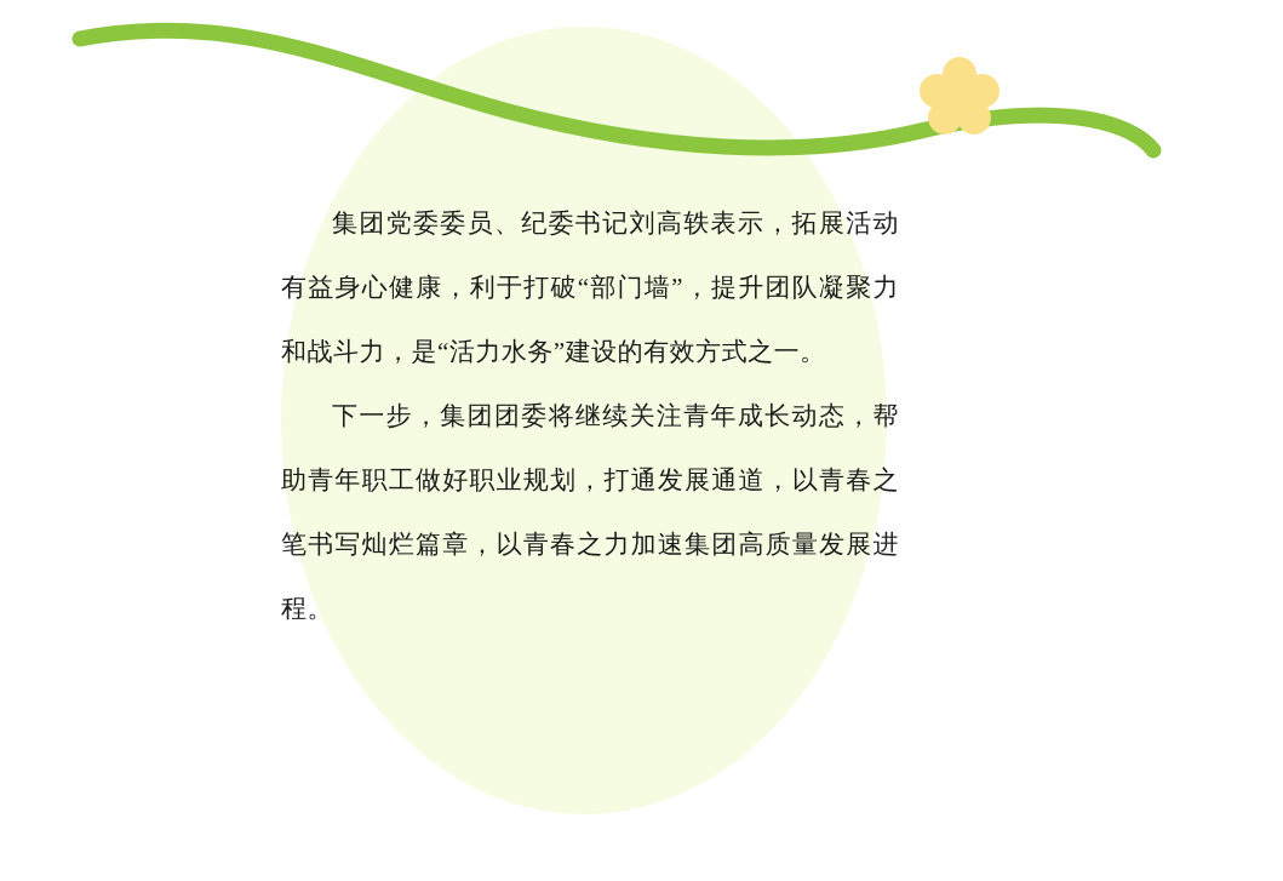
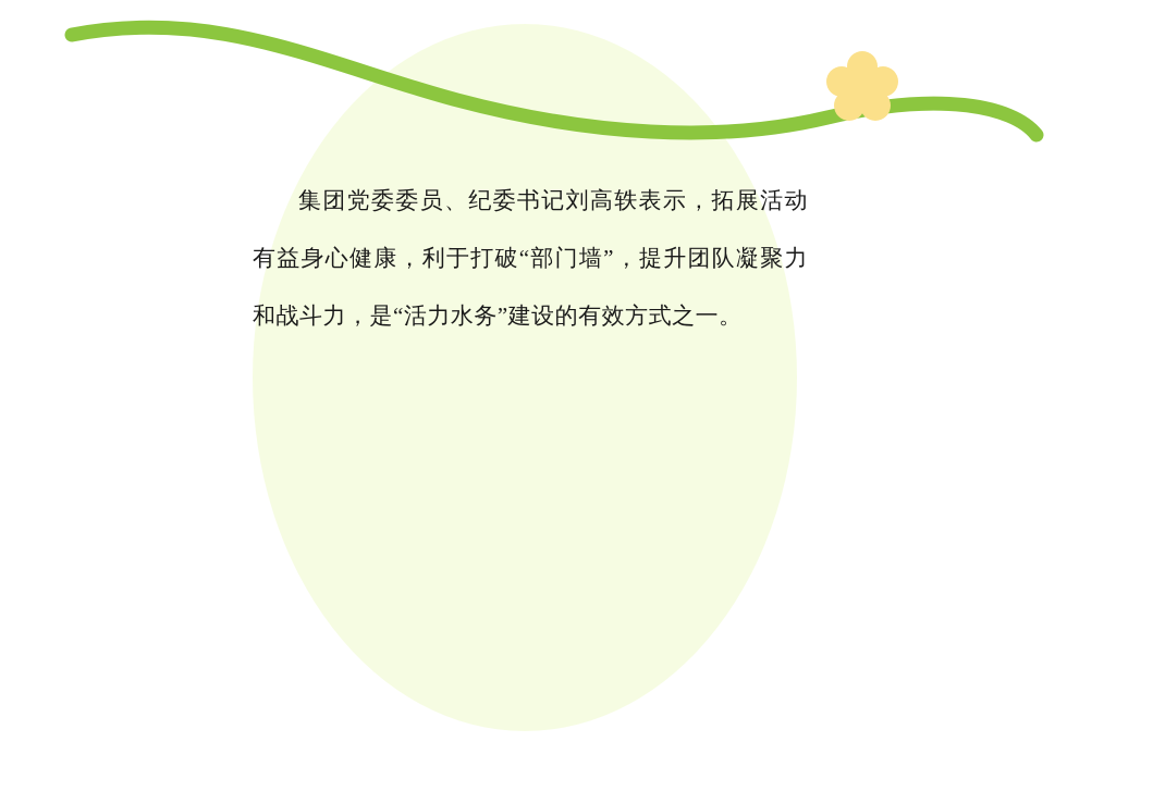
  集团党委委员、纪委书记刘高轶表示，拓展活动有益身心健康，利于打破“部门墙”，提升团队凝聚力和战斗力，是“活力水务”建设的有效方式之一。
- 下一步，集团团委将继续关注青年成长动态，帮助青年职工做好职业规划，打通发展通道，以青春之笔书写灿烂篇章，以青春之力加速集团高质量发展进程。
